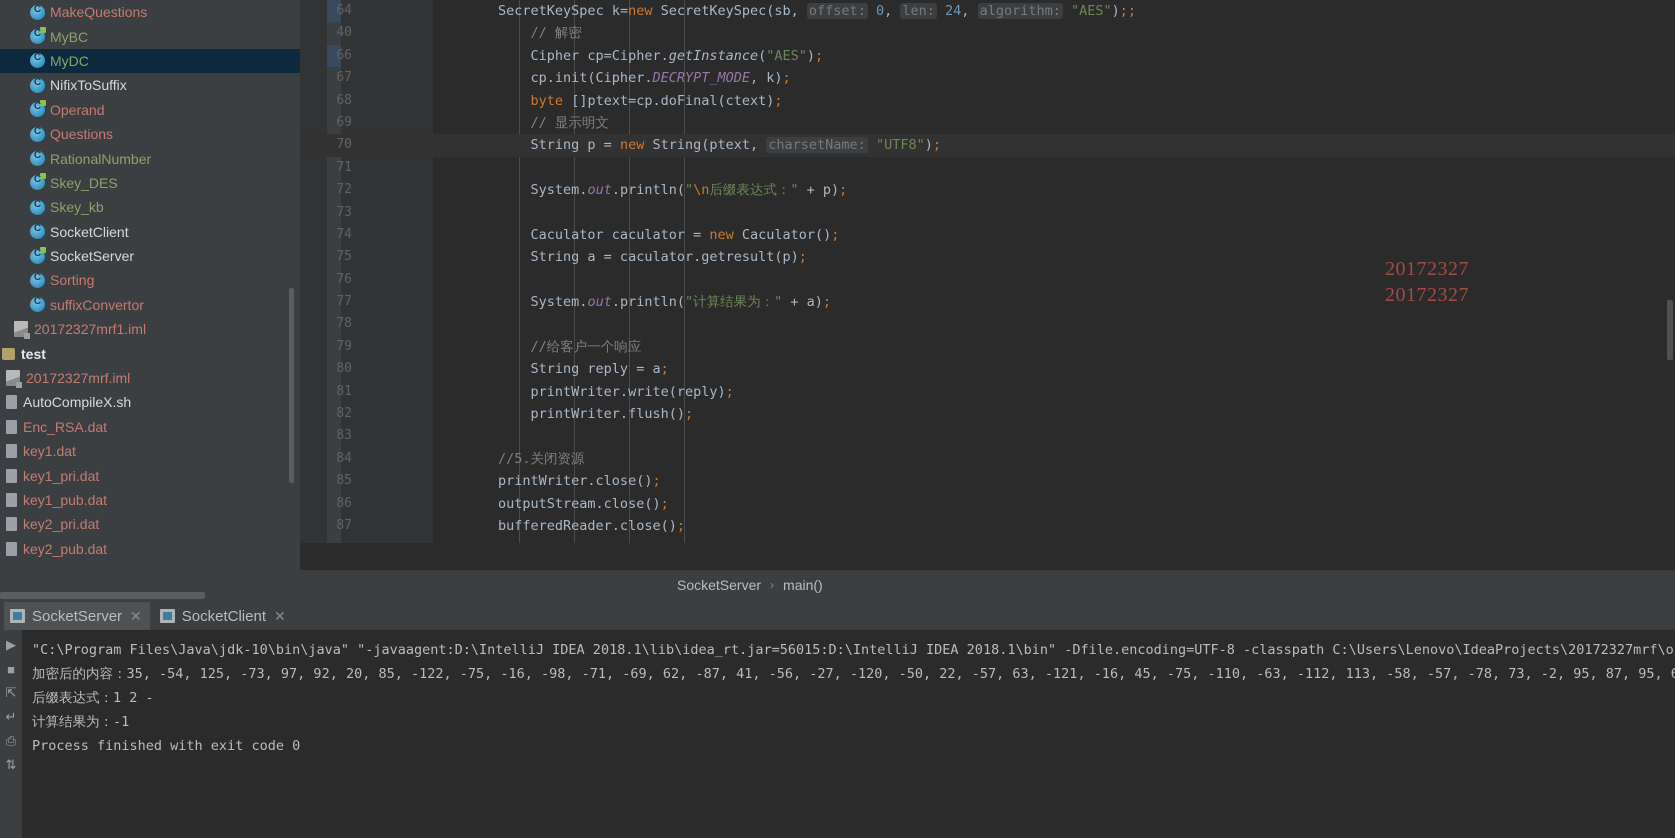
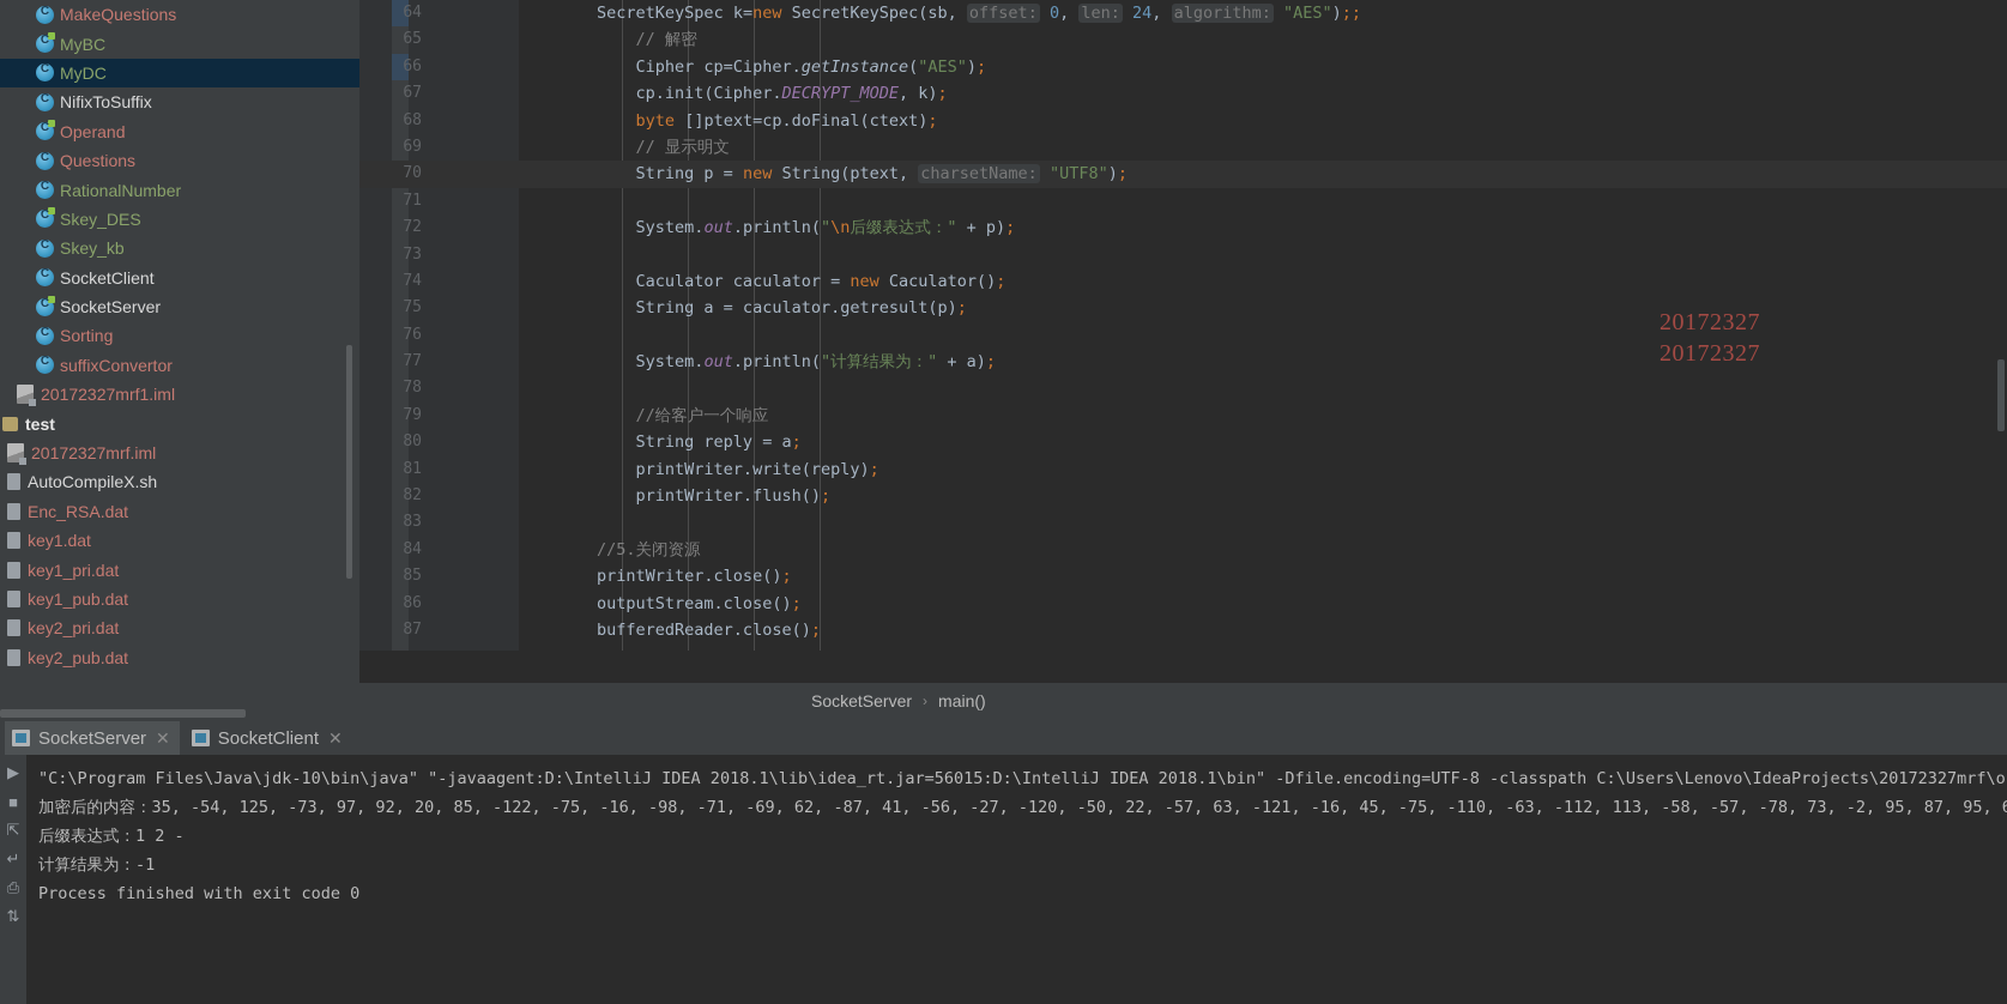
  MakeQuestions
  MyBC
  MyDC
  NifixToSuffix
  Operand
  Questions
  RationalNumber
  Skey_DES
  Skey_kb
  SocketClient
  SocketServer
  Sorting
  suffixConvertor
  20172327mrf1.iml
  test
  20172327mrf.iml
  AutoCompileX.sh
  Enc_RSA.dat
  key1.dat
  key1_pri.dat
  key1_pub.dat
  key2_pri.dat
  key2_pub.dat
  64
  SecretKeySpec k=new SecretKeySpec(sb, offset: 0, len: 24, algorithm: "AES");;
- 40
+ 65
  // 解密
  66
  Cipher cp=Cipher.getInstance("AES");
  67
  cp.init(Cipher.DECRYPT_MODE, k);
  68
  byte []ptext=cp.doFinal(ctext);
  69
  // 显示明文
  70
  String p = new String(ptext, charsetName: "UTF8");
  71
  72
  System.out.println("\n后缀表达式：" + p);
  73
  74
  Caculator caculator = new Caculator();
  75
  String a = caculator.getresult(p);
  76
  77
  System.out.println("计算结果为：" + a);
  78
  79
  //给客户一个响应
  80
  String reply = a;
  81
  printWriter.write(reply);
  82
  printWriter.flush();
  83
  84
  //5.关闭资源
  85
  printWriter.close();
  86
  outputStream.close();
  87
  bufferedReader.close();
  20172327
  20172327
  SocketServer
  ›
  main()
  SocketServer
  ✕
  SocketClient
  ✕
  ▶
  ■
  ⇱
  ↵
  ⎙
  ⇅
  "C:\Program Files\Java\jdk-10\bin\java" "-javaagent:D:\IntelliJ IDEA 2018.1\lib\idea_rt.jar=56015:D:\IntelliJ IDEA 2018.1\bin" -Dfile.encoding=UTF-8 -classpath C:\Users\Lenovo\IdeaProjects\20172327mrf\o
  加密后的内容：35, -54, 125, -73, 97, 92, 20, 85, -122, -75, -16, -98, -71, -69, 62, -87, 41, -56, -27, -120, -50, 22, -57, 63, -121, -16, 45, -75, -110, -63, -112, 113, -58, -57, -78, 73, -2, 95, 87, 95,
  后缀表达式：1 2 -
  计算结果为：-1
  Process finished with exit code 0
